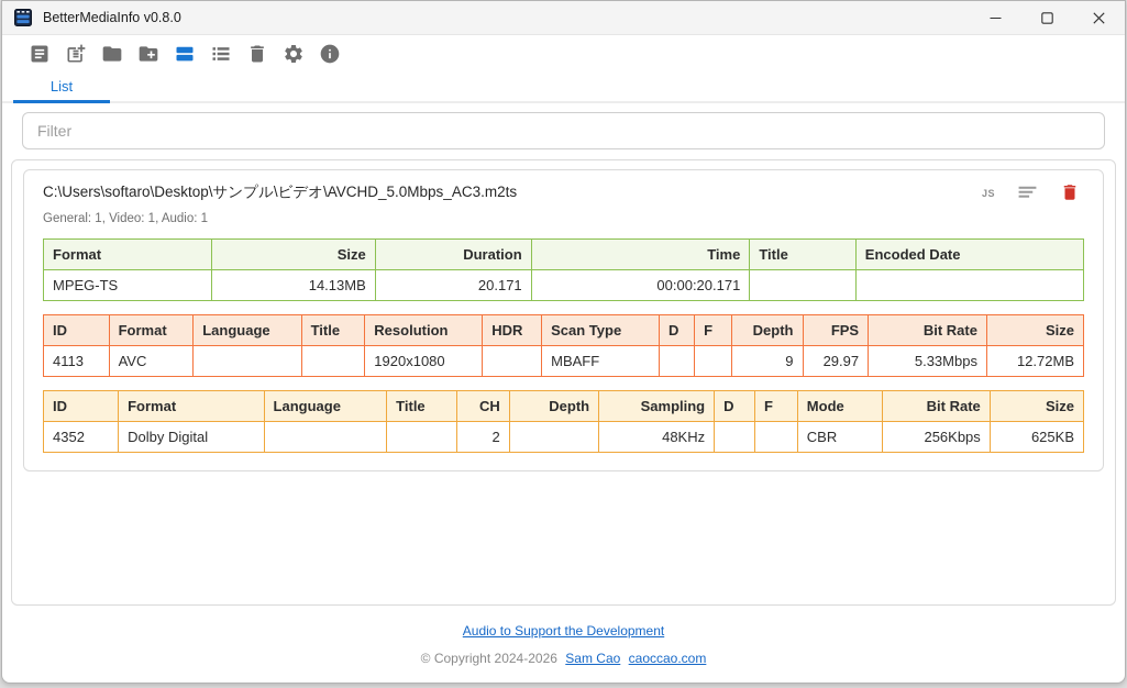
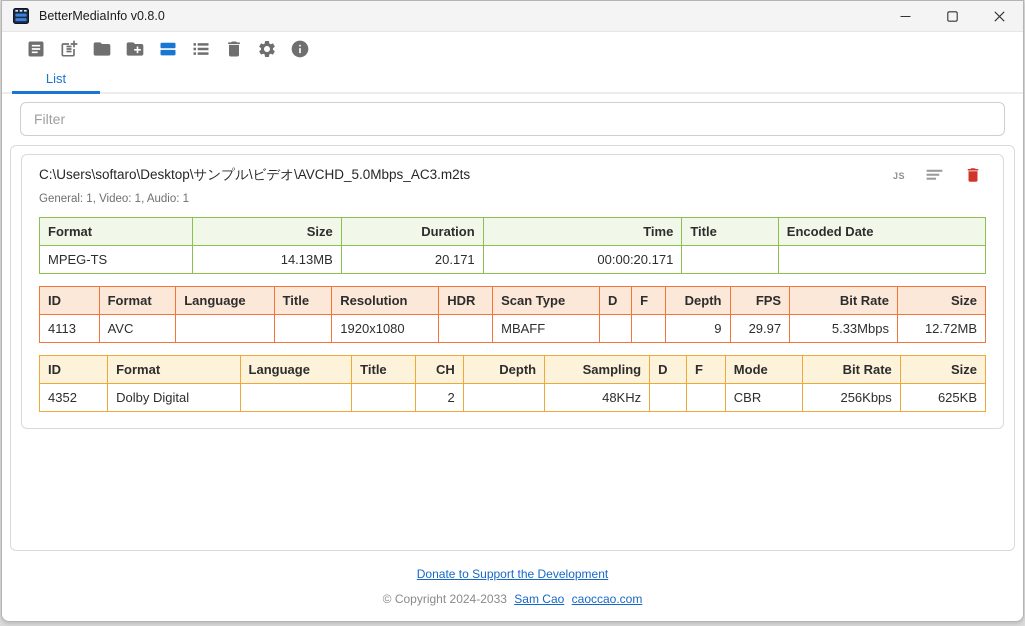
  BetterMediaInfo v0.8.0
  List
  Filter
  C:\Users\softaro\Desktop\サンプル\ビデオ\AVCHD_5.0Mbps_AC3.m2ts
  JS
  General: 1, Video: 1, Audio: 1
  Format	Size	Duration	Time	Title	Encoded Date
  MPEG-TS	14.13MB	20.171	00:00:20.171
  ID	Format	Language	Title	Resolution	HDR	Scan Type	D	F	Depth	FPS	Bit Rate	Size
  4113	AVC			1920x1080		MBAFF			9	29.97	5.33Mbps	12.72MB
  ID	Format	Language	Title	CH	Depth	Sampling	D	F	Mode	Bit Rate	Size
  4352	Dolby Digital			2		48KHz			CBR	256Kbps	625KB
- Audio to Support the Development
+ Donate to Support the Development
- © Copyright 2024-2026 Sam Cao caoccao.com
+ © Copyright 2024-2033 Sam Cao caoccao.com
